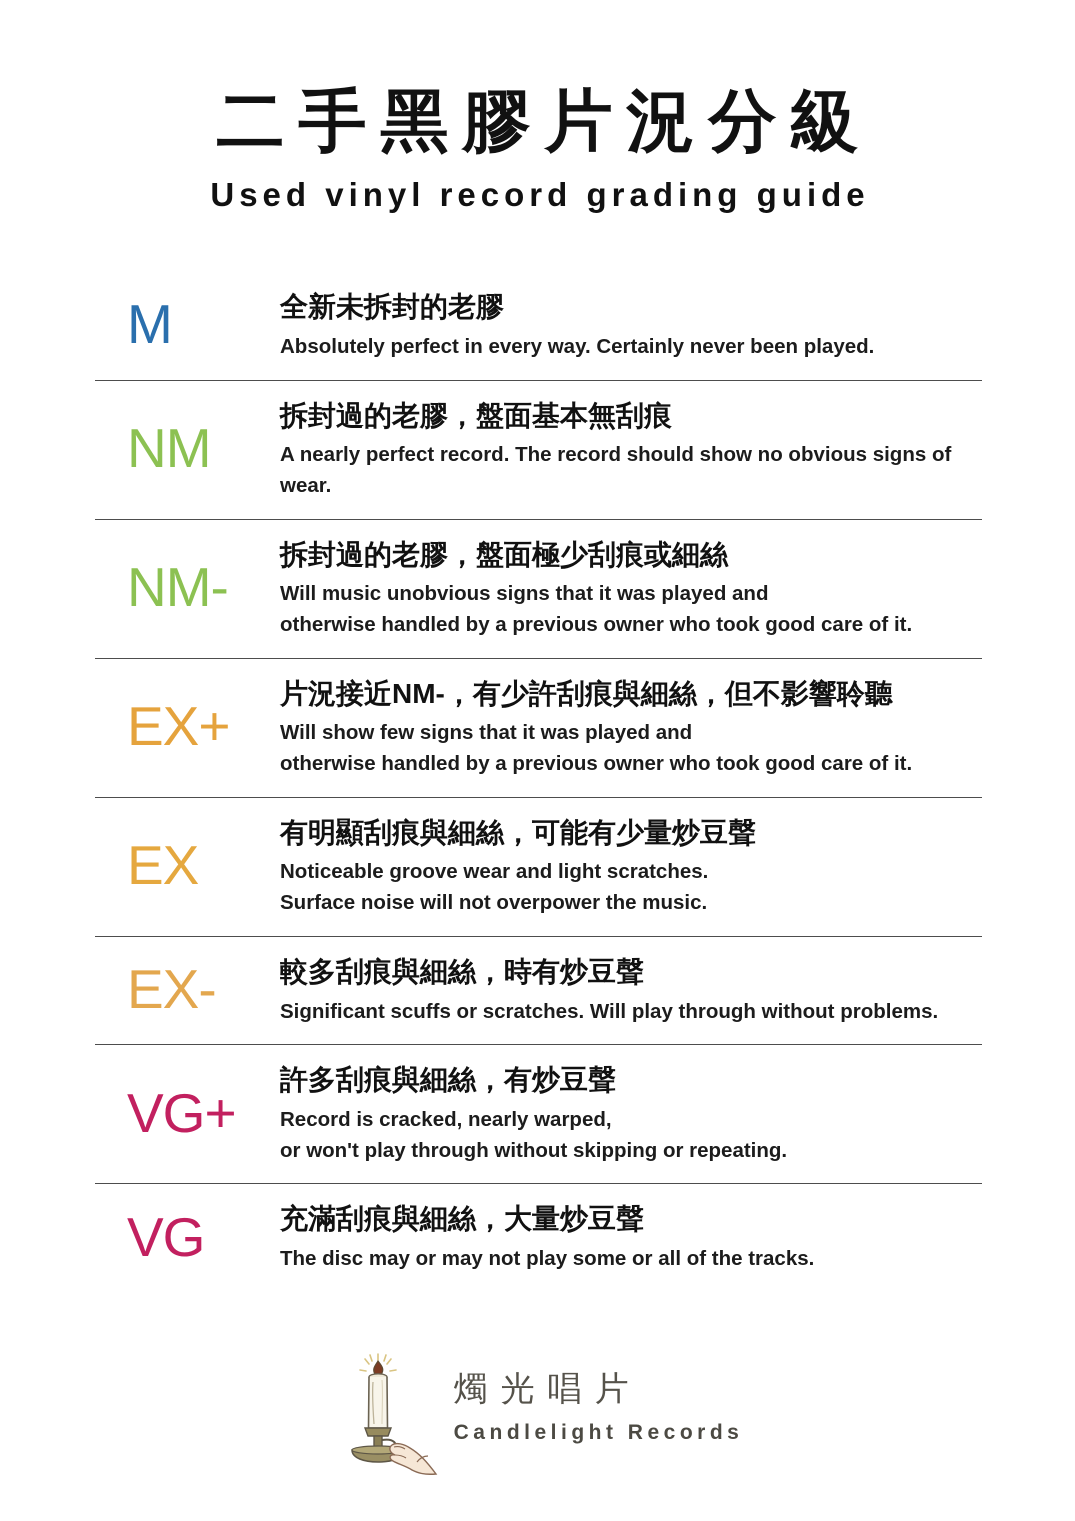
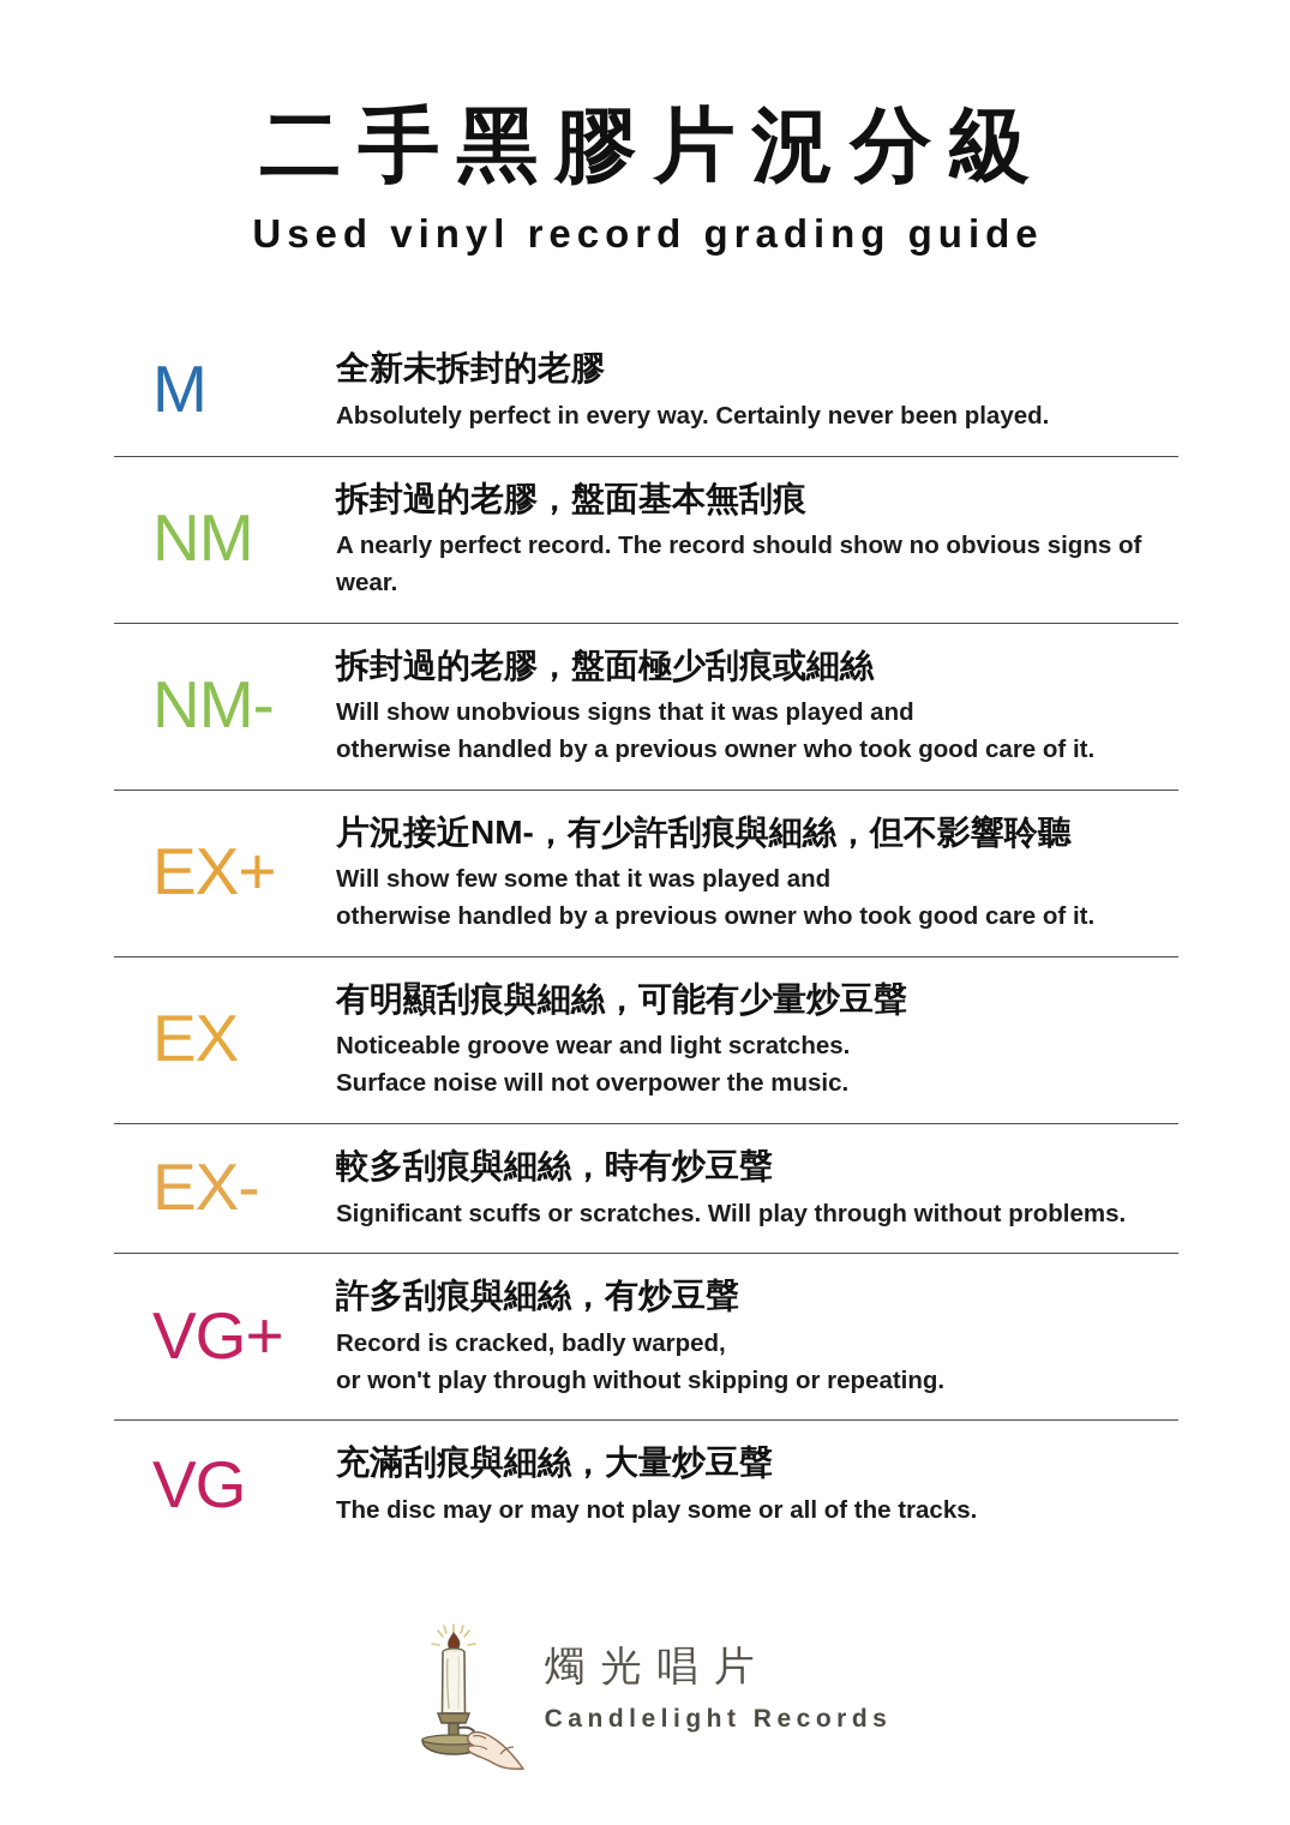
  二手黑膠片況分級
  Used vinyl record grading guide
  M
  全新未拆封的老膠
  Absolutely perfect in every way. Certainly never been played.
  NM
  拆封過的老膠，盤面基本無刮痕
  A nearly perfect record. The record should show no obvious signs of wear.
  NM-
  拆封過的老膠，盤面極少刮痕或細絲
- Will music unobvious signs that it was played and
+ Will show unobvious signs that it was played and
  otherwise handled by a previous owner who took good care of it.
  EX+
  片況接近NM-，有少許刮痕與細絲，但不影響聆聽
- Will show few signs that it was played and
+ Will show few some that it was played and
  otherwise handled by a previous owner who took good care of it.
  EX
  有明顯刮痕與細絲，可能有少量炒豆聲
  Noticeable groove wear and light scratches.
  Surface noise will not overpower the music.
  EX-
  較多刮痕與細絲，時有炒豆聲
  Significant scuffs or scratches. Will play through without problems.
  VG+
  許多刮痕與細絲，有炒豆聲
- Record is cracked, nearly warped,
+ Record is cracked, badly warped,
  or won't play through without skipping or repeating.
  VG
  充滿刮痕與細絲，大量炒豆聲
  The disc may or may not play some or all of the tracks.
  燭光唱片
  Candlelight Records
